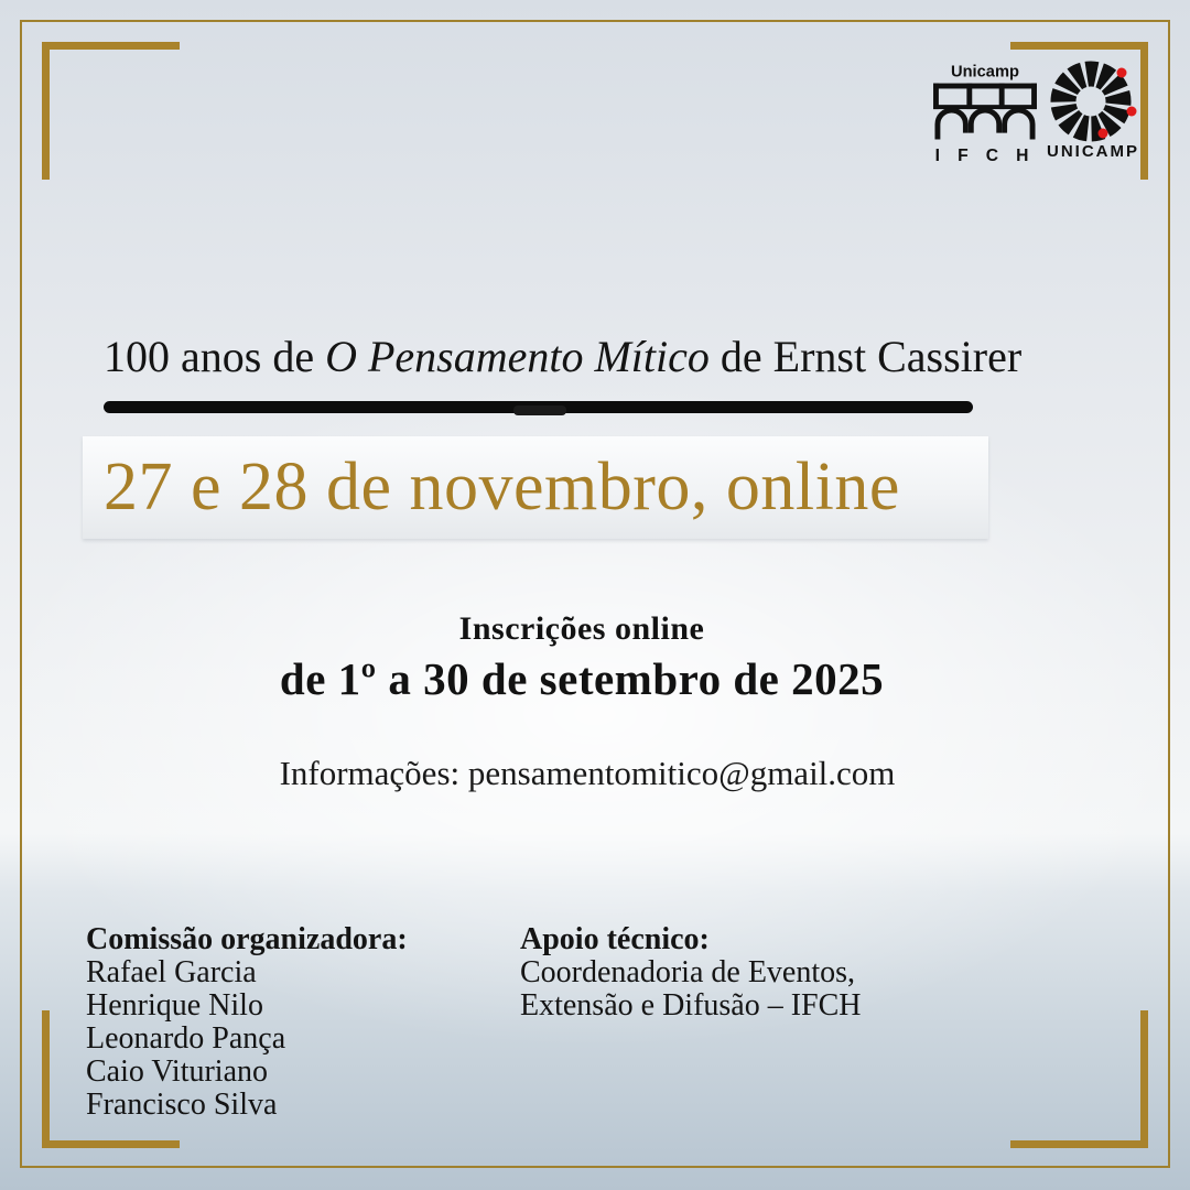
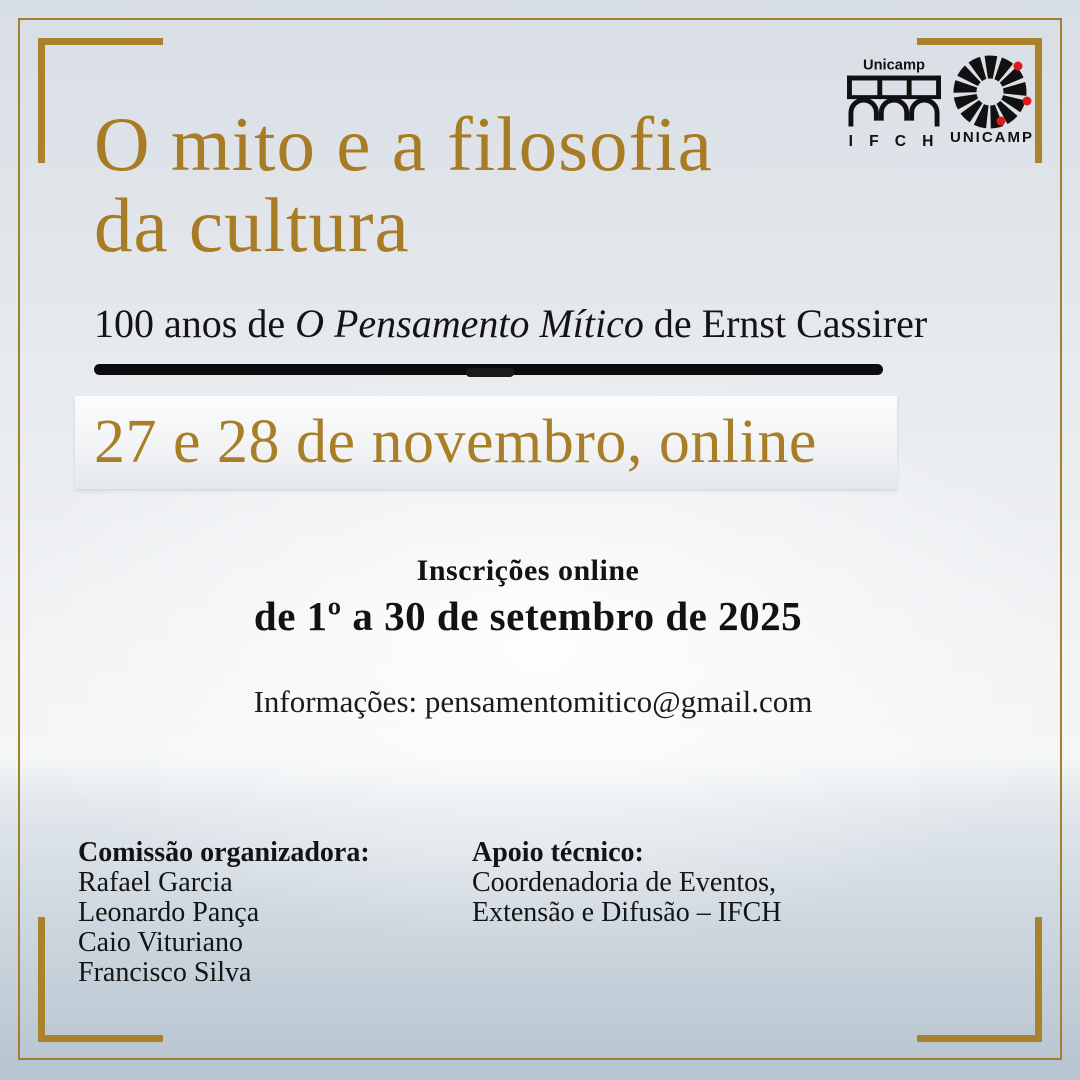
  Unicamp
  I F C H
  UNICAMP
+ O mito e a filosofia
+ da cultura
  100 anos de O Pensamento Mítico de Ernst Cassirer
  27 e 28 de novembro, online
  Inscrições online
  de 1º a 30 de setembro de 2025
  Informações: pensamentomitico@gmail.com
  Comissão organizadora:
  Rafael Garcia
- Henrique Nilo
  Leonardo Pança
  Caio Vituriano
  Francisco Silva
  Apoio técnico:
  Coordenadoria de Eventos,
  Extensão e Difusão – IFCH
